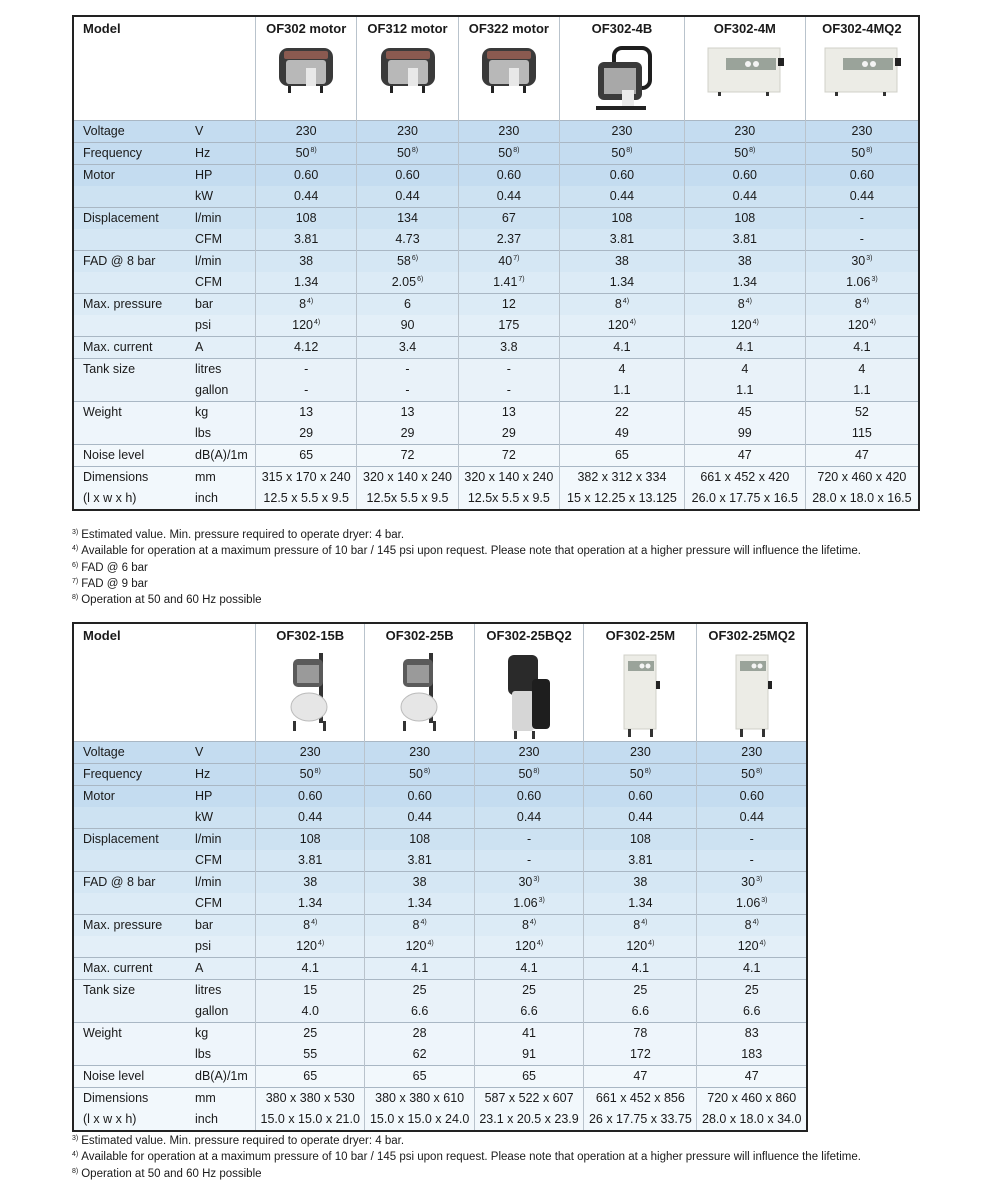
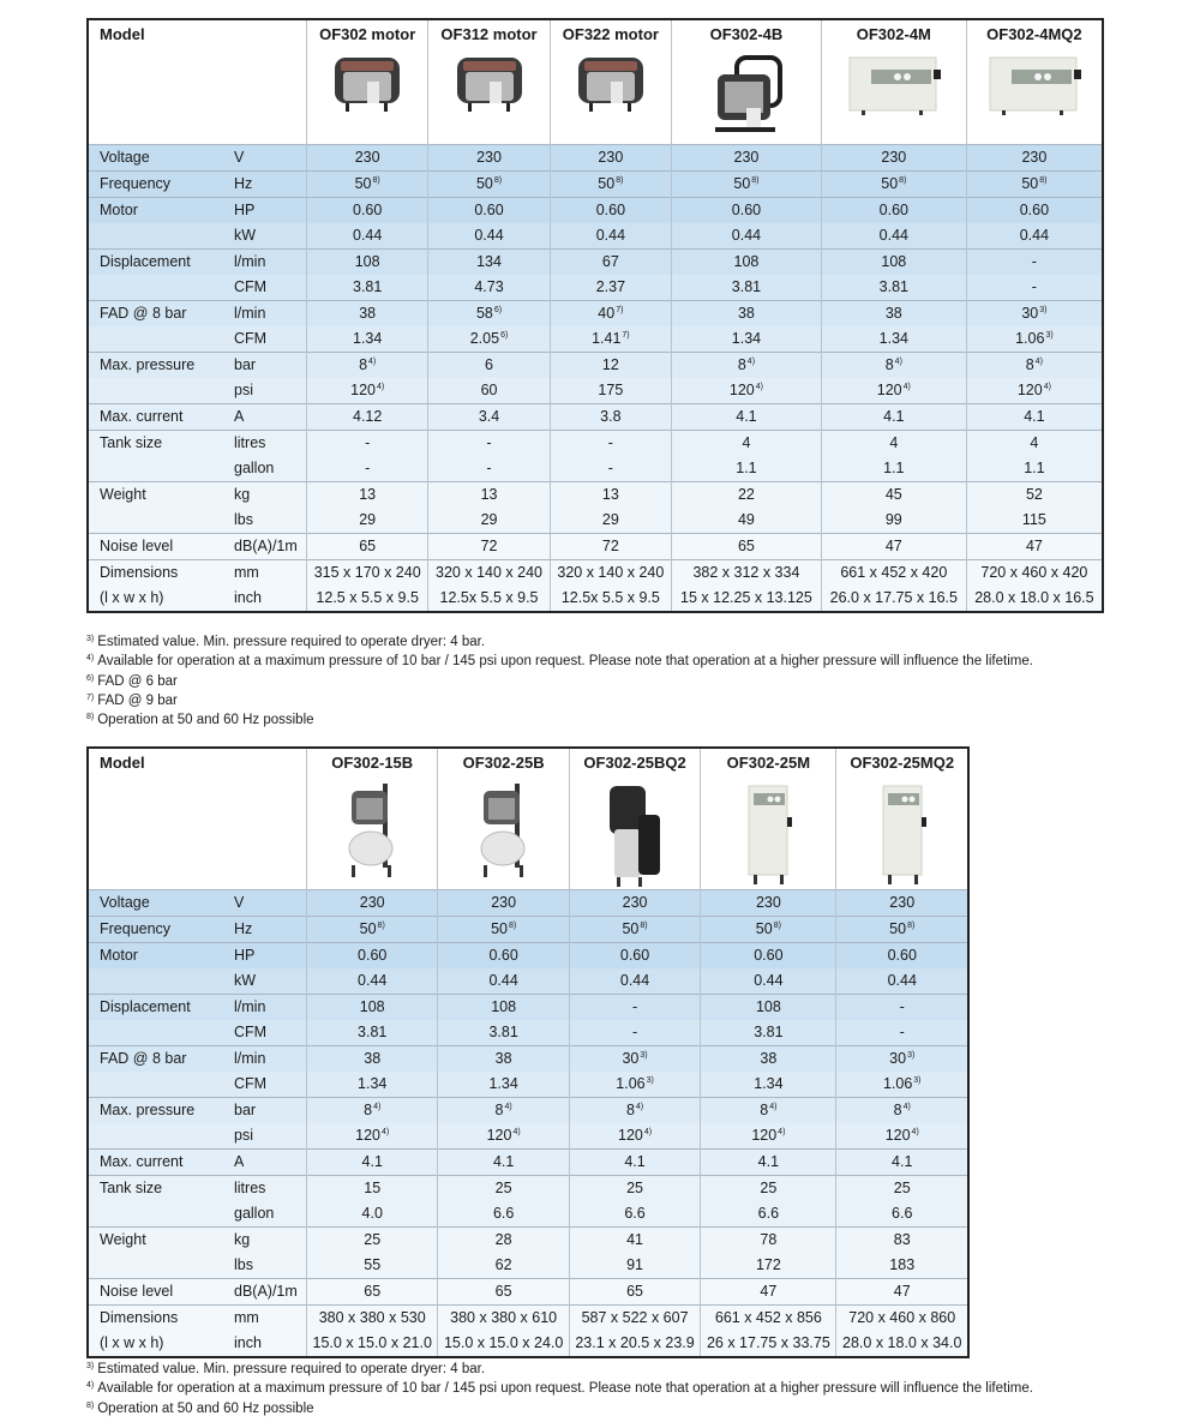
  Model	OF302 motor	OF312 motor	OF322 motor	OF302-4B	OF302-4M	OF302-4MQ2
  Voltage	V	230	230	230	230	230	230
  Motor	HP	0.60	0.60	0.60	0.60	0.60	0.60
  	kW	0.44	0.44	0.44	0.44	0.44	0.44
  Displacement	l/min	108	134	67	108	108	-
  	CFM	3.81	4.73	2.37	3.81	3.81	-
  FAD @ 8 bar	l/min	38	58	40	38	38	30
  	CFM	1.34	2.05	1.41	1.34	1.34	1.06
  Max. pressure	bar	8	6	12	8	8	8
- 	psi	120	90	175	120	120	120
+ 	psi	120	60	175	120	120	120
  Max. current	A	4.12	3.4	3.8	4.1	4.1	4.1
  Tank size	litres	-	-	-	4	4	4
  	gallon	-	-	-	1.1	1.1	1.1
  Weight	kg	13	13	13	22	45	52
  	lbs	29	29	29	49	99	115
  Noise level	dB(A)/1m	65	72	72	65	47	47
  Dimensions	mm	315 x 170 x 240	320 x 140 x 240	320 x 140 x 240	382 x 312 x 334	661 x 452 x 420	720 x 460 x 420
  (l x w x h)	inch	12.5 x 5.5 x 9.5	12.5x 5.5 x 9.5	12.5x 5.5 x 9.5	15 x 12.25 x 13.125	26.0 x 17.75 x 16.5	28.0 x 18.0 x 16.5
  Estimated value. Min. pressure required to operate dryer: 4 bar.
  Available for operation at a maximum pressure of 10 bar / 145 psi upon request. Please note that operation at a higher pressure will influence the lifetime.
  FAD @ 6 bar
  FAD @ 9 bar
  Operation at 50 and 60 Hz possible
  Model	OF302-15B	OF302-25B	OF302-25BQ2	OF302-25M	OF302-25MQ2
  Voltage	V	230	230	230	230	230
  Motor	HP	0.60	0.60	0.60	0.60	0.60
  	kW	0.44	0.44	0.44	0.44	0.44
  Displacement	l/min	108	108	-	108	-
  	CFM	3.81	3.81	-	3.81	-
  FAD @ 8 bar	l/min	38	38	30	38	30
  	CFM	1.34	1.34	1.06	1.34	1.06
  Max. current	A	4.1	4.1	4.1	4.1	4.1
  Tank size	litres	15	25	25	25	25
  	gallon	4.0	6.6	6.6	6.6	6.6
  Weight	kg	25	28	41	78	83
  	lbs	55	62	91	172	183
  Noise level	dB(A)/1m	65	65	65	47	47
  Dimensions	mm	380 x 380 x 530	380 x 380 x 610	587 x 522 x 607	661 x 452 x 856	720 x 460 x 860
  (l x w x h)	inch	15.0 x 15.0 x 21.0	15.0 x 15.0 x 24.0	23.1 x 20.5 x 23.9	26 x 17.75 x 33.75	28.0 x 18.0 x 34.0
  Estimated value. Min. pressure required to operate dryer: 4 bar.
  Available for operation at a maximum pressure of 10 bar / 145 psi upon request. Please note that operation at a higher pressure will influence the lifetime.
  Operation at 50 and 60 Hz possible
